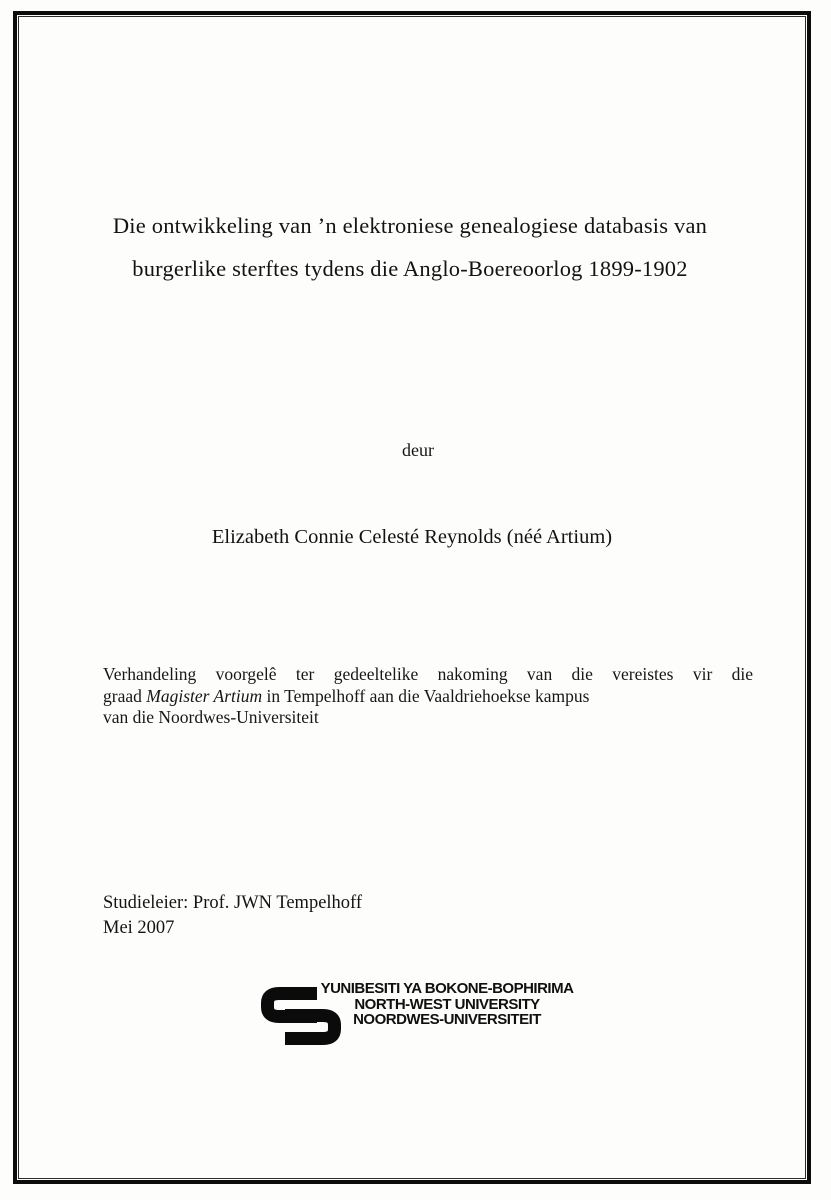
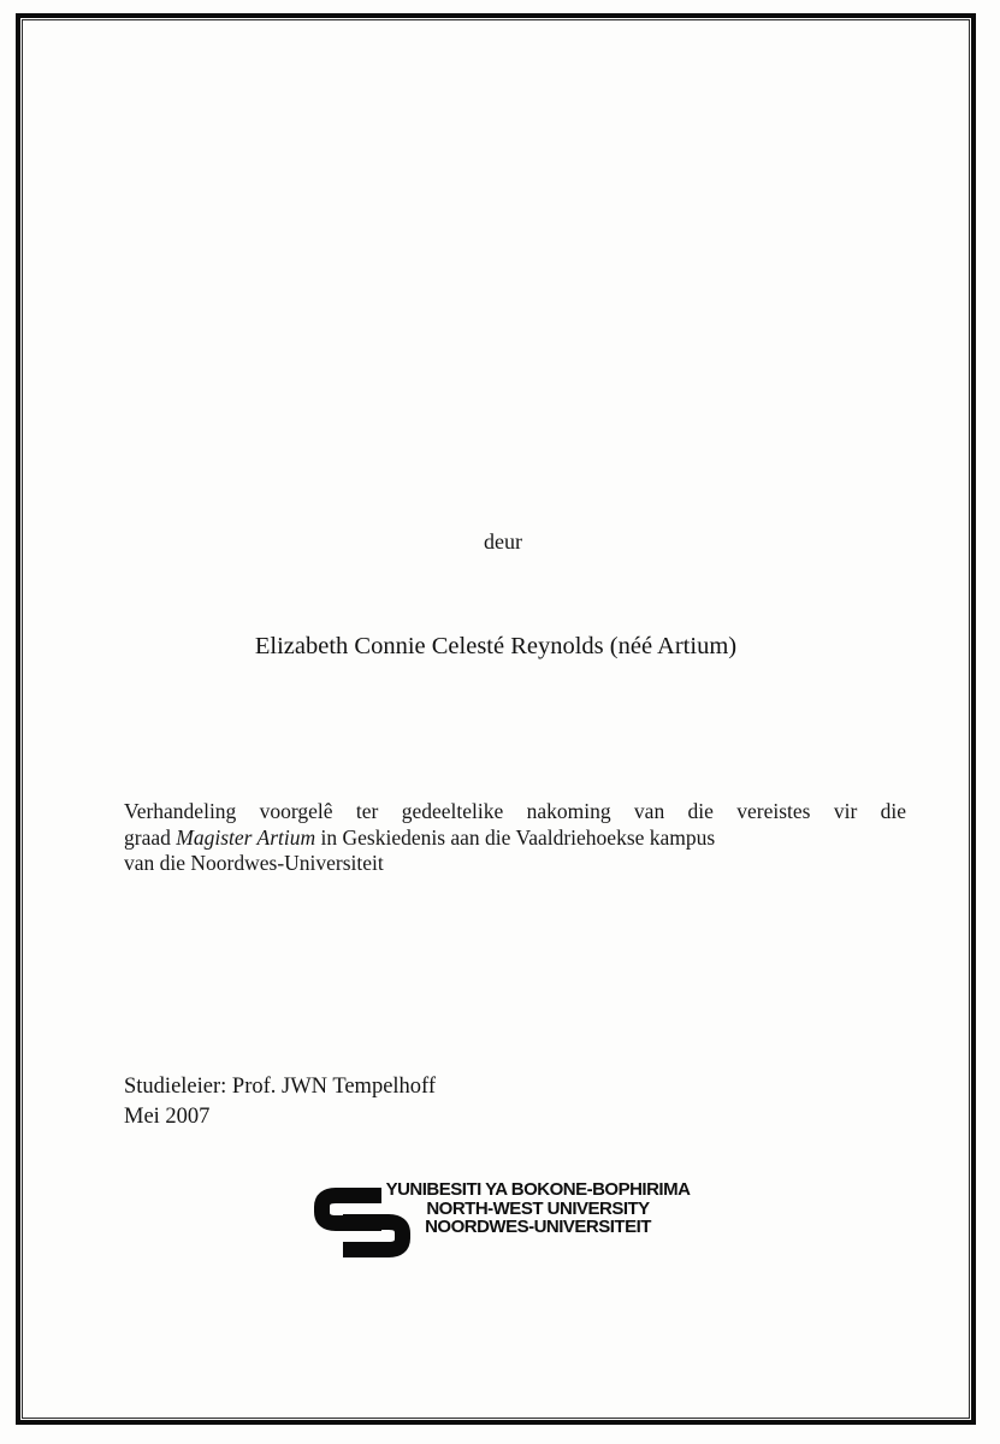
- Die ontwikkeling van ’n elektroniese genealogiese databasis van
- burgerlike sterftes tydens die Anglo-Boereoorlog 1899-1902
  deur
  Elizabeth Connie Celesté Reynolds (néé Artium)
  Verhandeling voorgelê ter gedeeltelike nakoming van die vereistes vir die
- graad Magister Artium in Tempelhoff aan die Vaaldriehoekse kampus
+ graad Magister Artium in Geskiedenis aan die Vaaldriehoekse kampus
  van die Noordwes-Universiteit
  Studieleier: Prof. JWN Tempelhoff
  Mei 2007
  YUNIBESITI YA BOKONE-BOPHIRIMA
  NORTH-WEST UNIVERSITY
  NOORDWES-UNIVERSITEIT
